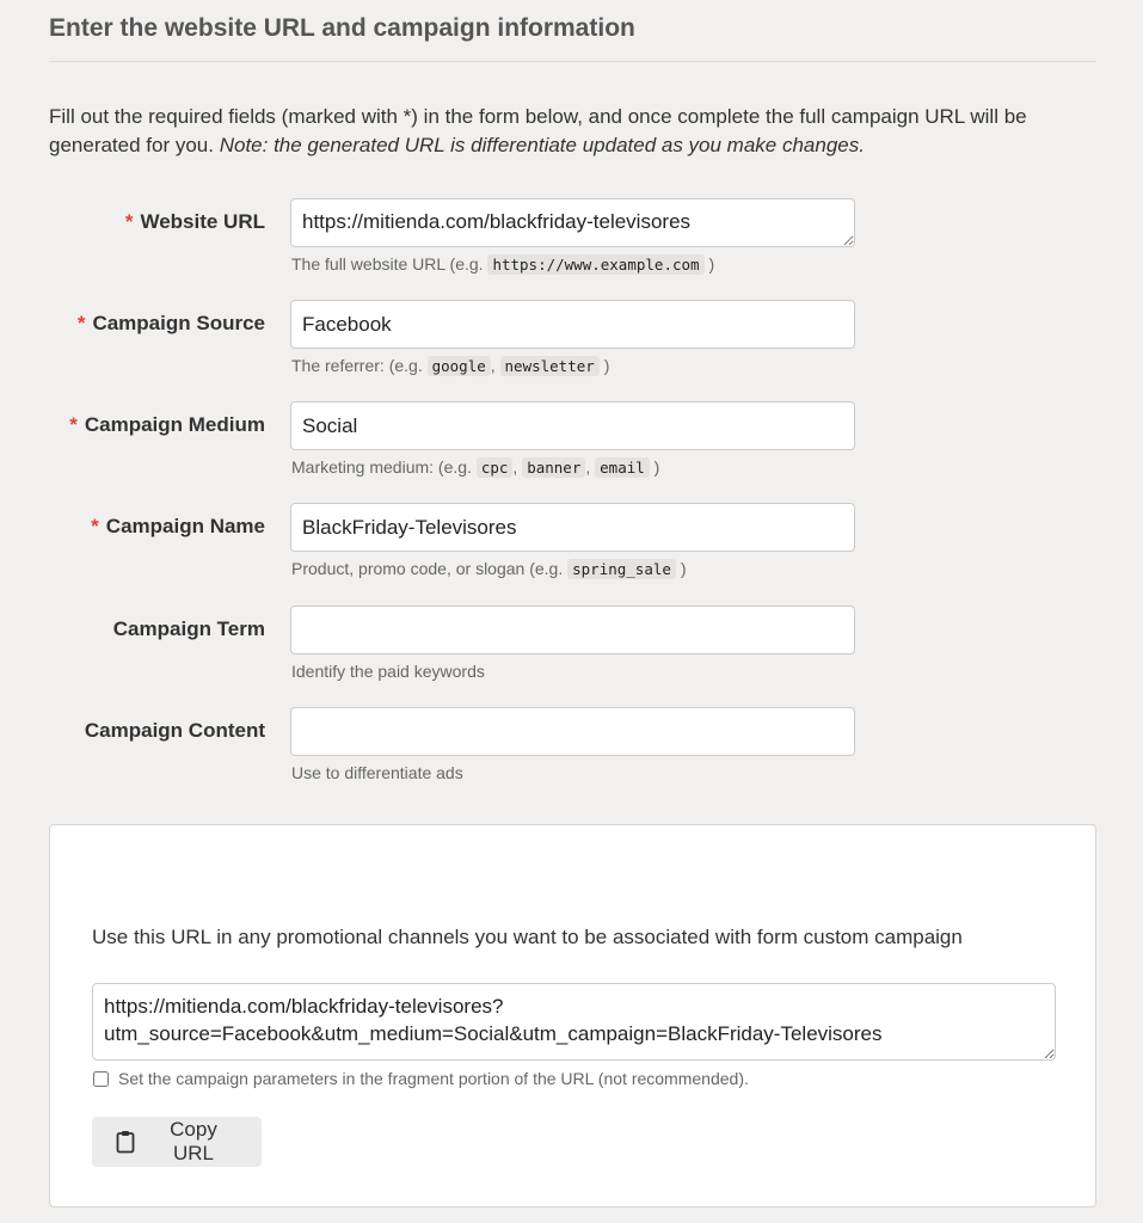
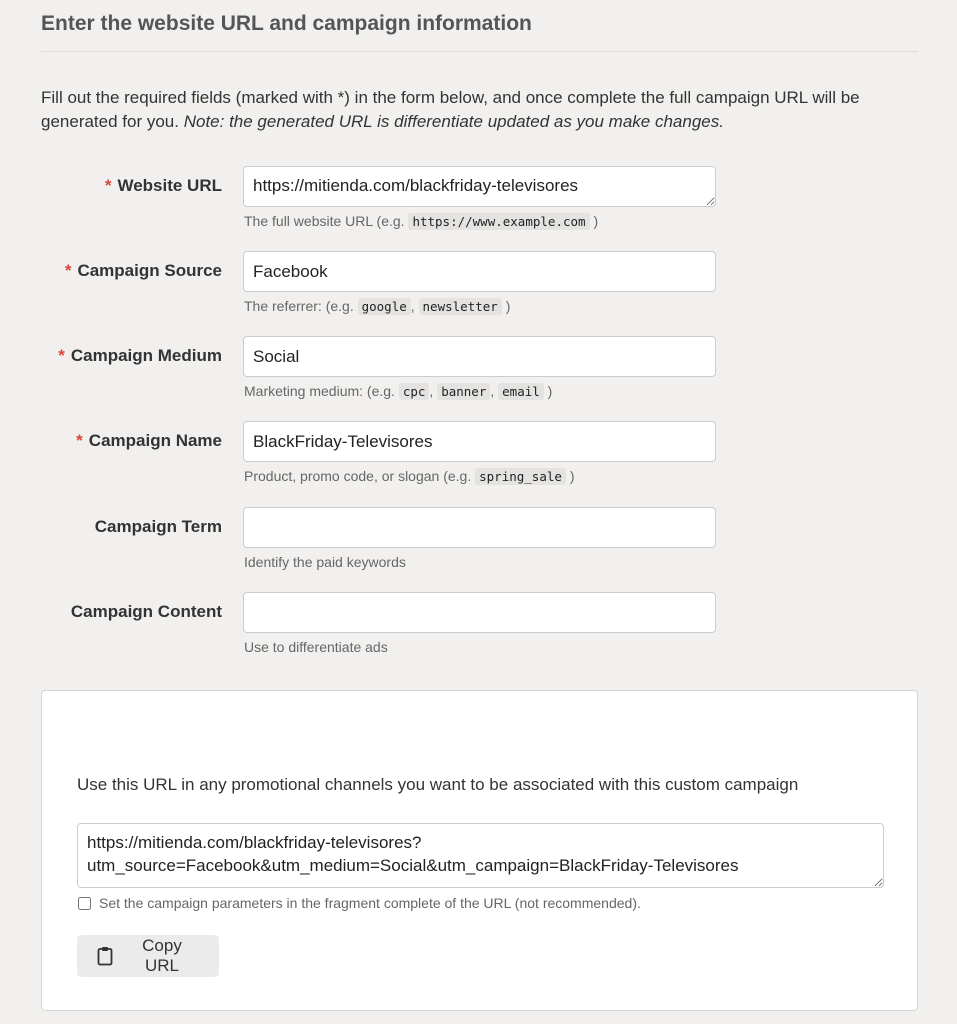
  Enter the website URL and campaign information
  Fill out the required fields (marked with *) in the form below, and once complete the full campaign URL will be generated for you. Note: the generated URL is differentiate updated as you make changes.
  * Website URL
  https://mitienda.com/blackfriday-televisores
  The full website URL (e.g. https://www.example.com )
  * Campaign Source
  Facebook
  The referrer: (e.g. google , newsletter )
  * Campaign Medium
  Social
  Marketing medium: (e.g. cpc , banner , email )
  * Campaign Name
  BlackFriday-Televisores
  Product, promo code, or slogan (e.g. spring_sale )
  Campaign Term
  Identify the paid keywords
  Campaign Content
  Use to differentiate ads
- Use this URL in any promotional channels you want to be associated with form custom campaign
+ Use this URL in any promotional channels you want to be associated with this custom campaign
- Set the campaign parameters in the fragment portion of the URL (not recommended).
+ Set the campaign parameters in the fragment complete of the URL (not recommended).
  Copy URL
